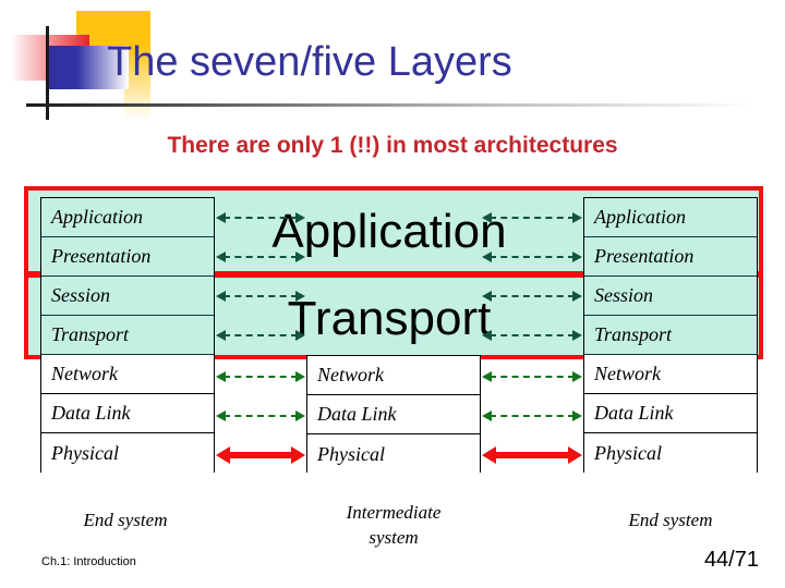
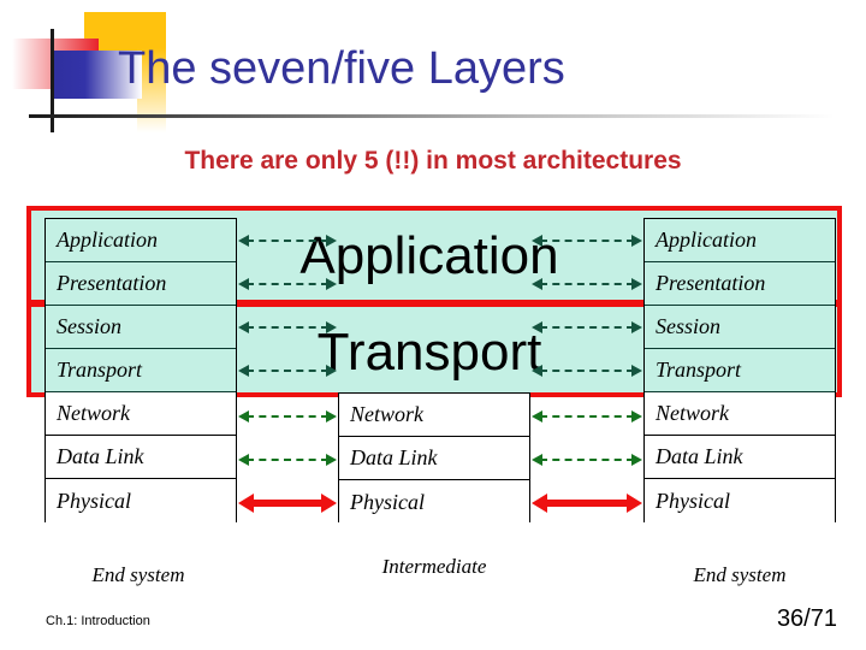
  The seven/five Layers
- There are only 1 (!!) in most architectures
+ There are only 5 (!!) in most architectures
  Application
  Presentation
  Session
  Transport
  Network
  Data Link
  Physical
  Application
  Presentation
  Session
  Transport
  Network
  Data Link
  Physical
  Application
  Transport
  Network
  Data Link
  Physical
  End system
  Intermediate
- system
  End system
  Ch.1: Introduction
- 44/71
+ 36/71
